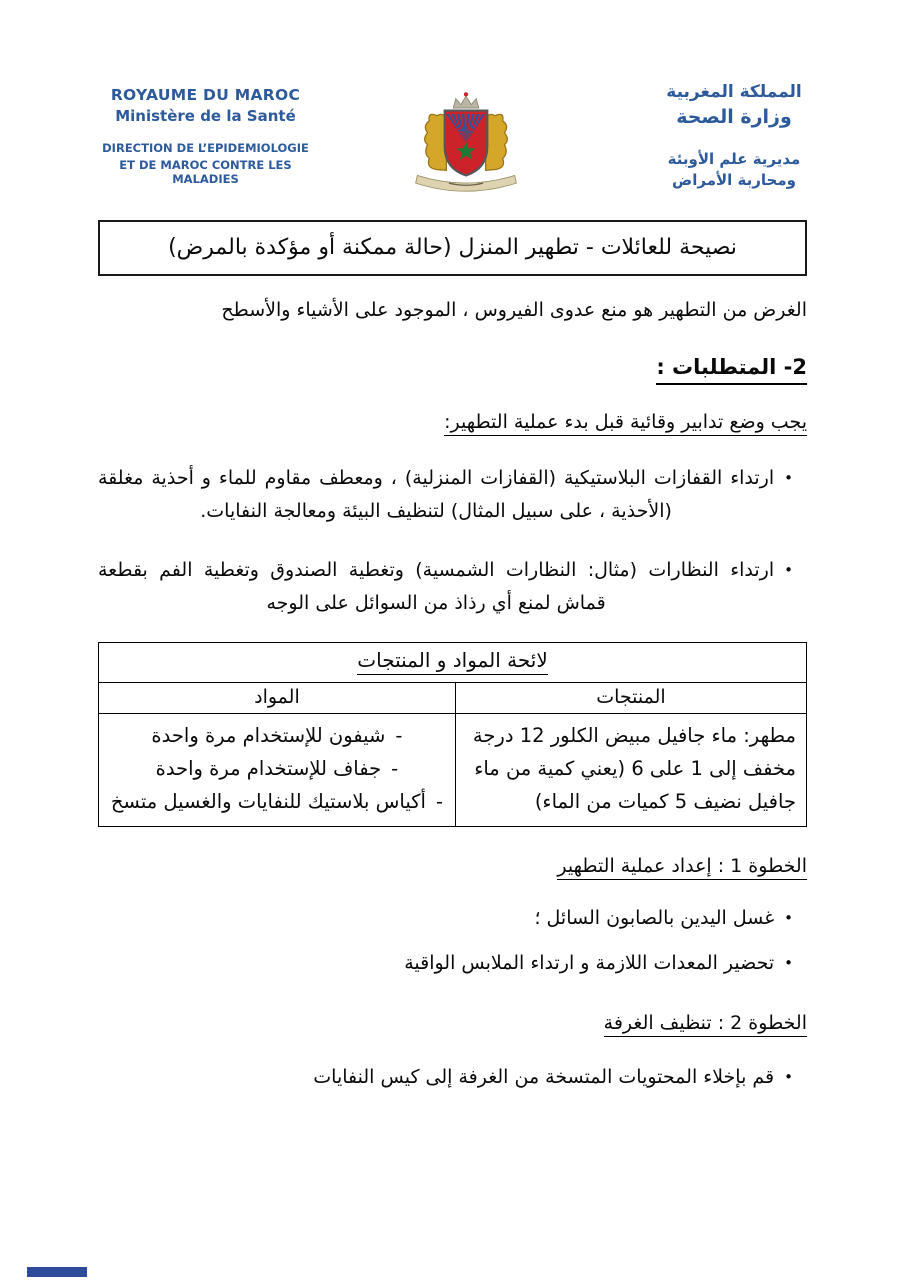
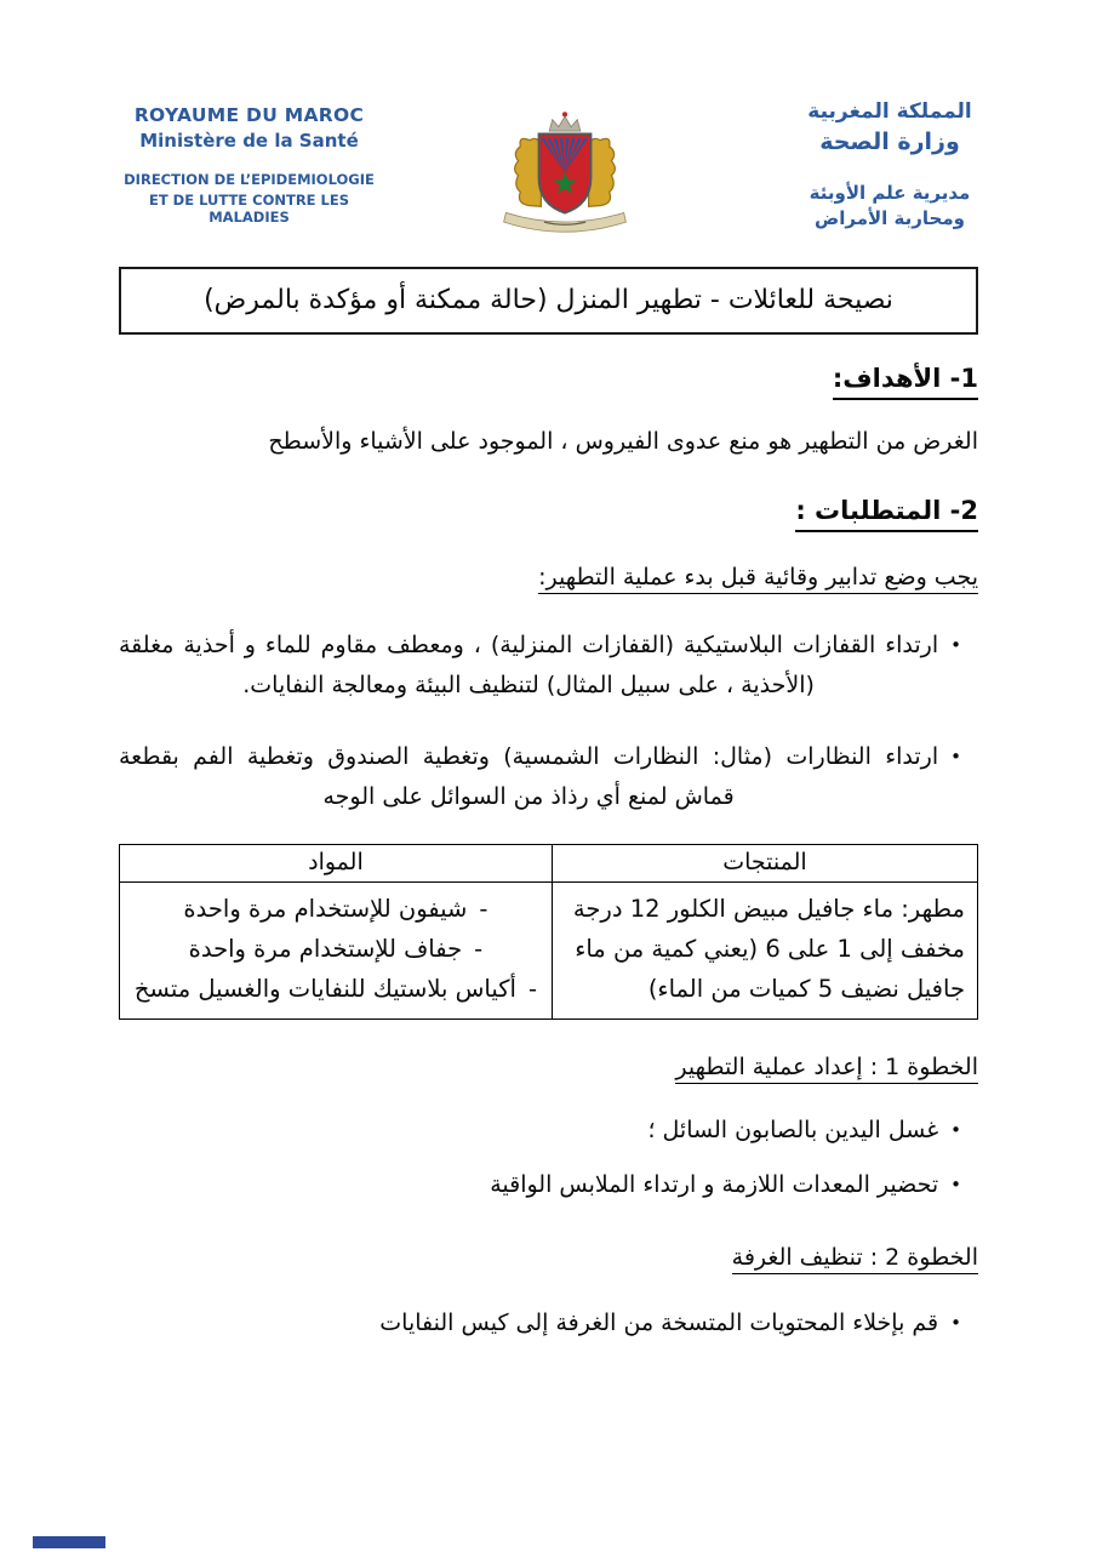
  ROYAUME DU MAROC
  Ministère de la Santé
  DIRECTION DE L’EPIDEMIOLOGIE
- ET DE MAROC CONTRE LES MALADIES
+ ET DE LUTTE CONTRE LES MALADIES
  المملكة المغربية
  وزارة الصحة
  مديرية علم الأوبئة
  ومحاربة الأمراض
  نصيحة للعائلات - تطهير المنزل (حالة ممكنة أو مؤكدة بالمرض)
+ 1- الأهداف:
  الغرض من التطهير هو منع عدوى الفيروس ، الموجود على الأشياء والأسطح
  2- المتطلبات :
  يجب وضع تدابير وقائية قبل بدء عملية التطهير:
  •
  ارتداء القفازات البلاستيكية (القفازات المنزلية) ، ومعطف مقاوم للماء و أحذية مغلقة (الأحذية ، على سبيل المثال) لتنظيف البيئة ومعالجة النفايات.
  •
  ارتداء النظارات (مثال: النظارات الشمسية) وتغطية الصندوق وتغطية الفم بقطعة قماش لمنع أي رذاذ من السوائل على الوجه
- لائحة المواد و المنتجات
  المنتجات	المواد
  مطهر: ماء جافيل مبيض الكلور 12 درجة مخفف إلى 1 على 6 (يعني كمية من ماء جافيل نضيف 5 كميات من الماء)	-شيفون للإستخدام مرة واحدة -جفاف للإستخدام مرة واحدة -أكياس بلاستيك للنفايات والغسيل متسخ
  الخطوة 1 : إعداد عملية التطهير
  •
  غسل اليدين بالصابون السائل ؛
  •
  تحضير المعدات اللازمة و ارتداء الملابس الواقية
  الخطوة 2 : تنظيف الغرفة
  •
  قم بإخلاء المحتويات المتسخة من الغرفة إلى كيس النفايات
